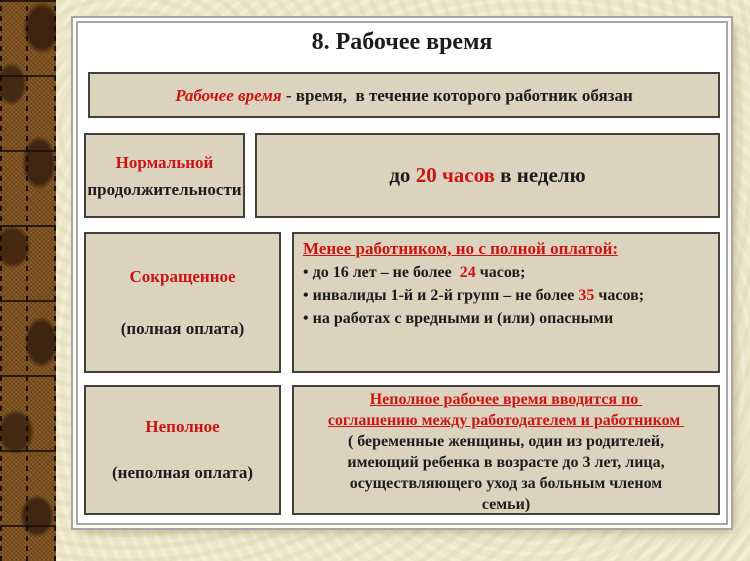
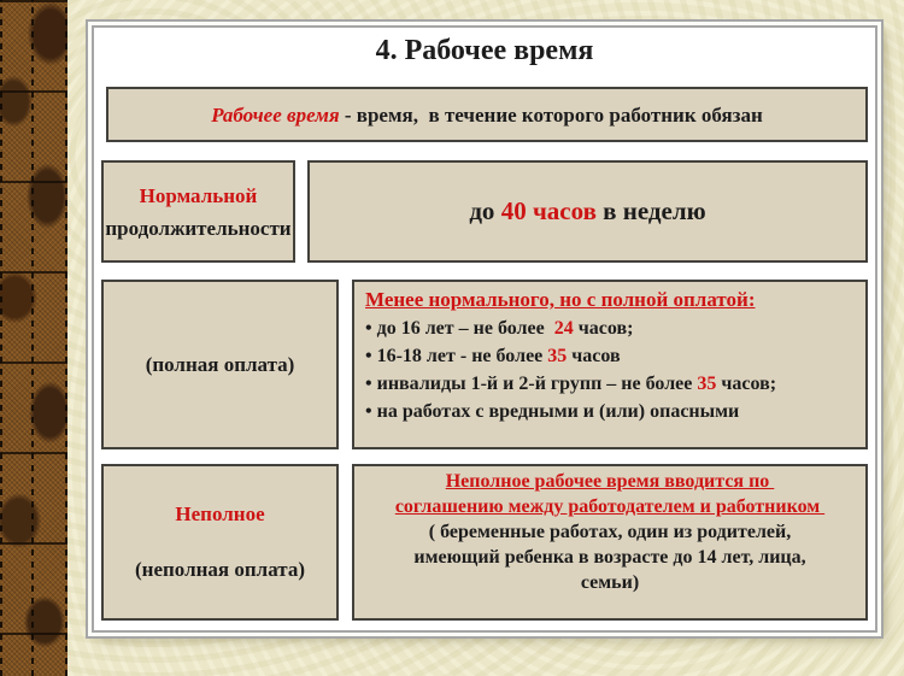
- 8. Рабочее время
+ 4. Рабочее время
  Рабочее время - время, в течение которого работник обязан
  Нормальной
  продолжительности
- до 20 часов в неделю
+ до 40 часов в неделю
- Сокращенное
  (полная оплата)
- Менее работником, но с полной оплатой:
+ Менее нормального, но с полной оплатой:
  • до 16 лет – не более 24 часов;
+ • 16-18 лет - не более 35 часов
  • инвалиды 1-й и 2-й групп – не более 35 часов;
  • на работах с вредными и (или) опасными
  Неполное
  (неполная оплата)
  Неполное рабочее время вводится по
  соглашению между работодателем и работником
- ( беременные женщины, один из родителей,
+ ( беременные работах, один из родителей,
- имеющий ребенка в возрасте до 3 лет, лица,
+ имеющий ребенка в возрасте до 14 лет, лица,
- осуществляющего уход за больным членом
  семьи)
